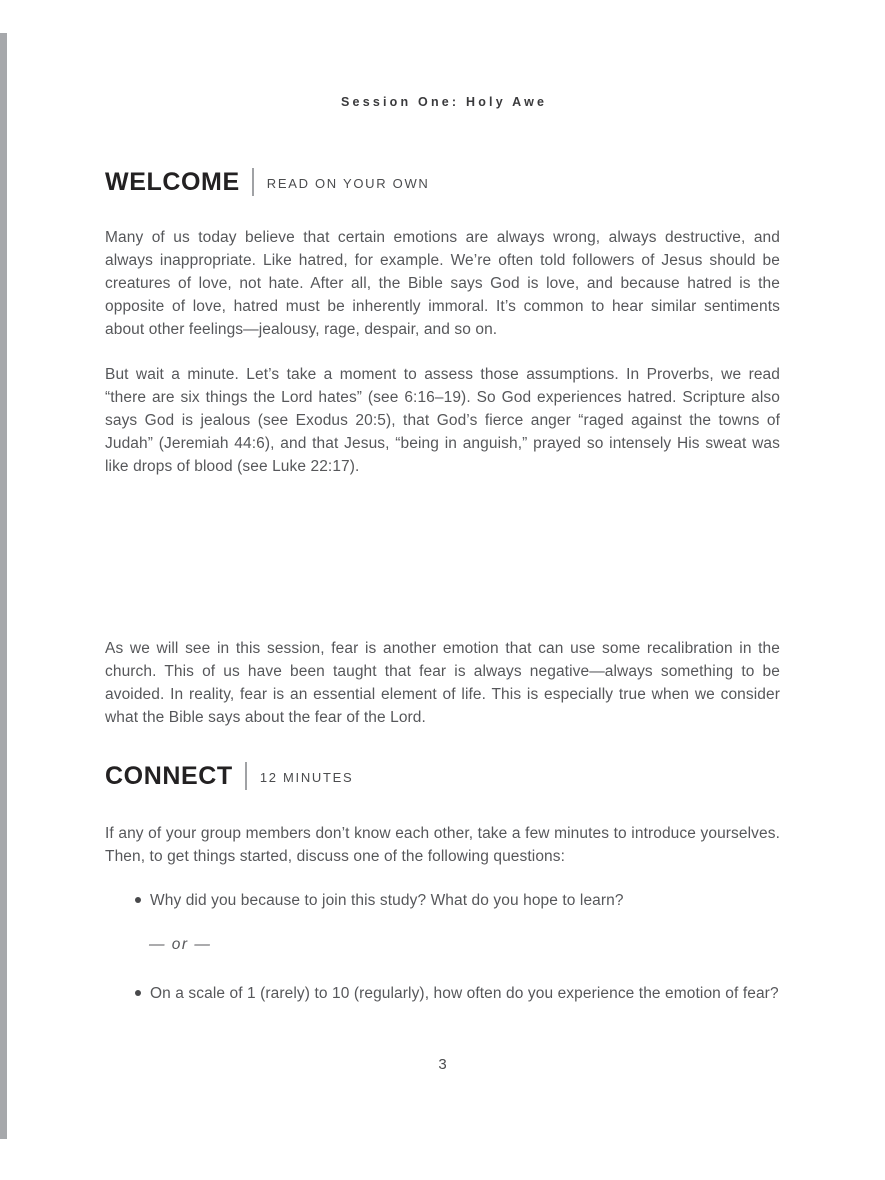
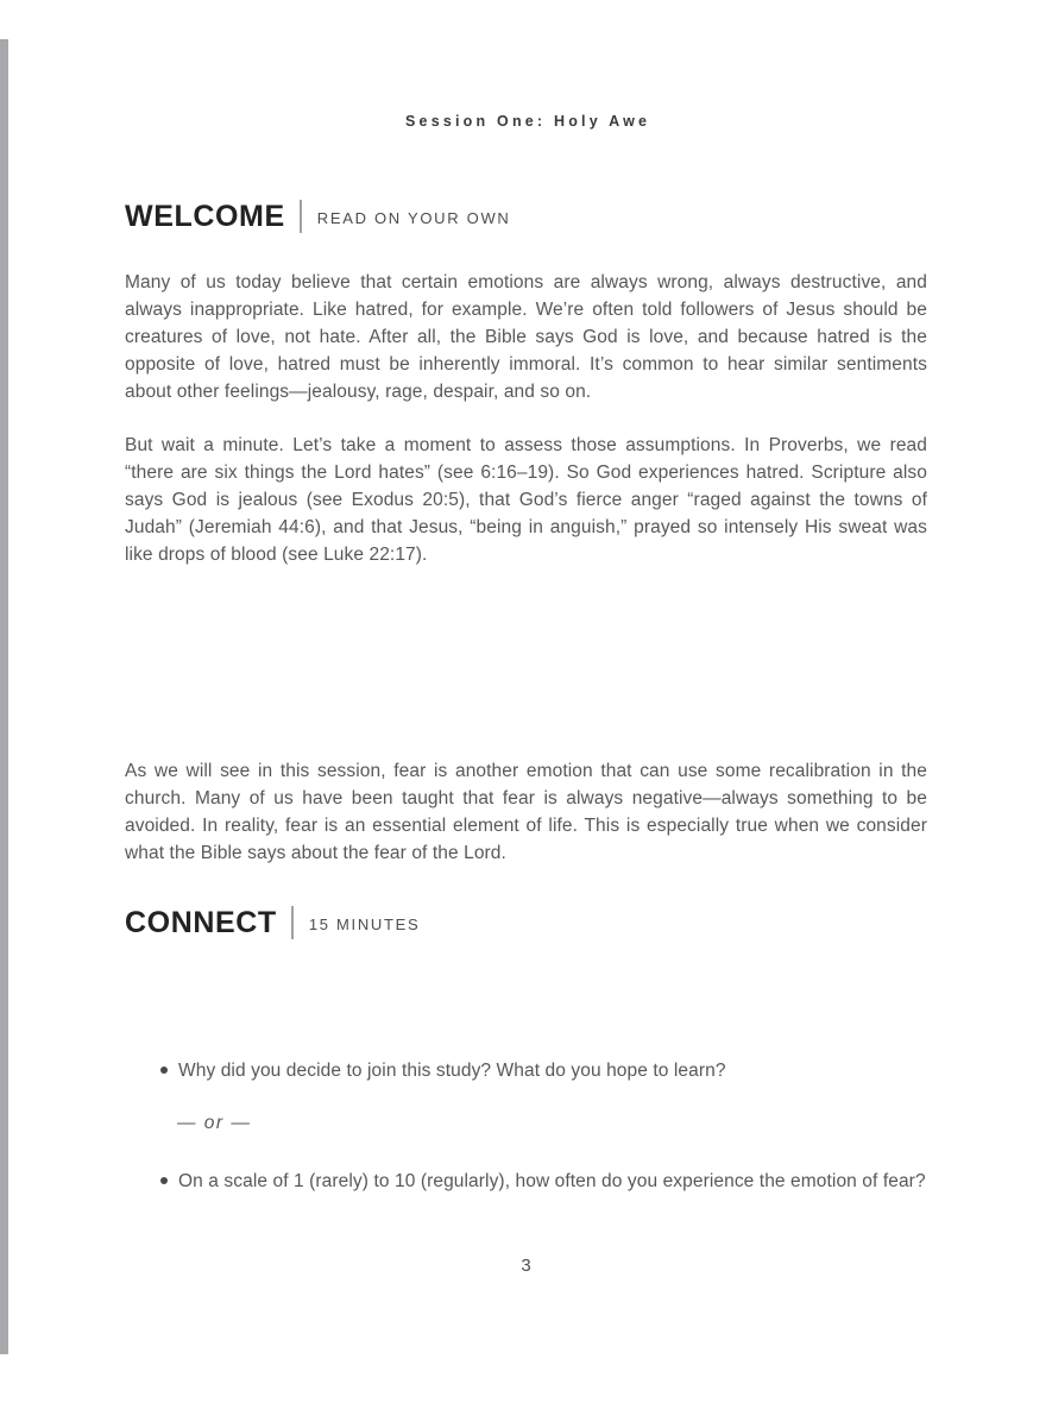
  Session One: Holy Awe
  WELCOME
  READ ON YOUR OWN
  Many of us today believe that certain emotions are always wrong, always destructive, and always inappropriate. Like hatred, for example. We’re often told followers of Jesus should be creatures of love, not hate. After all, the Bible says God is love, and because hatred is the opposite of love, hatred must be inherently immoral. It’s common to hear similar sentiments about other feelings—jealousy, rage, despair, and so on.
  But wait a minute. Let’s take a moment to assess those assumptions. In Proverbs, we read “there are six things the Lord hates” (see 6:16–19). So God experiences hatred. Scripture also says God is jealous (see Exodus 20:5), that God’s fierce anger “raged against the towns of Judah” (Jeremiah 44:6), and that Jesus, “being in anguish,” prayed so intensely His sweat was like drops of blood (see Luke 22:17).
- As we will see in this session, fear is another emotion that can use some recalibration in the church. This of us have been taught that fear is always negative—always something to be avoided. In reality, fear is an essential element of life. This is especially true when we consider what the Bible says about the fear of the Lord.
+ As we will see in this session, fear is another emotion that can use some recalibration in the church. Many of us have been taught that fear is always negative—always something to be avoided. In reality, fear is an essential element of life. This is especially true when we consider what the Bible says about the fear of the Lord.
  CONNECT
- 12 MINUTES
+ 15 MINUTES
- If any of your group members don’t know each other, take a few minutes to introduce yourselves. Then, to get things started, discuss one of the following questions:
- Why did you because to join this study? What do you hope to learn?
+ Why did you decide to join this study? What do you hope to learn?
  — or —
  On a scale of 1 (rarely) to 10 (regularly), how often do you experience the emotion of fear?
  3
